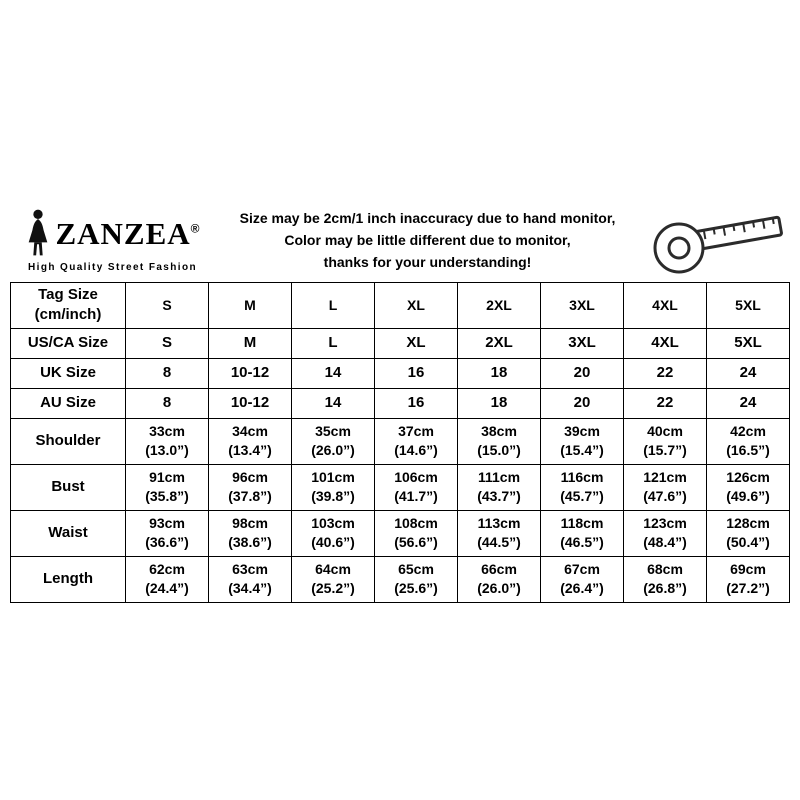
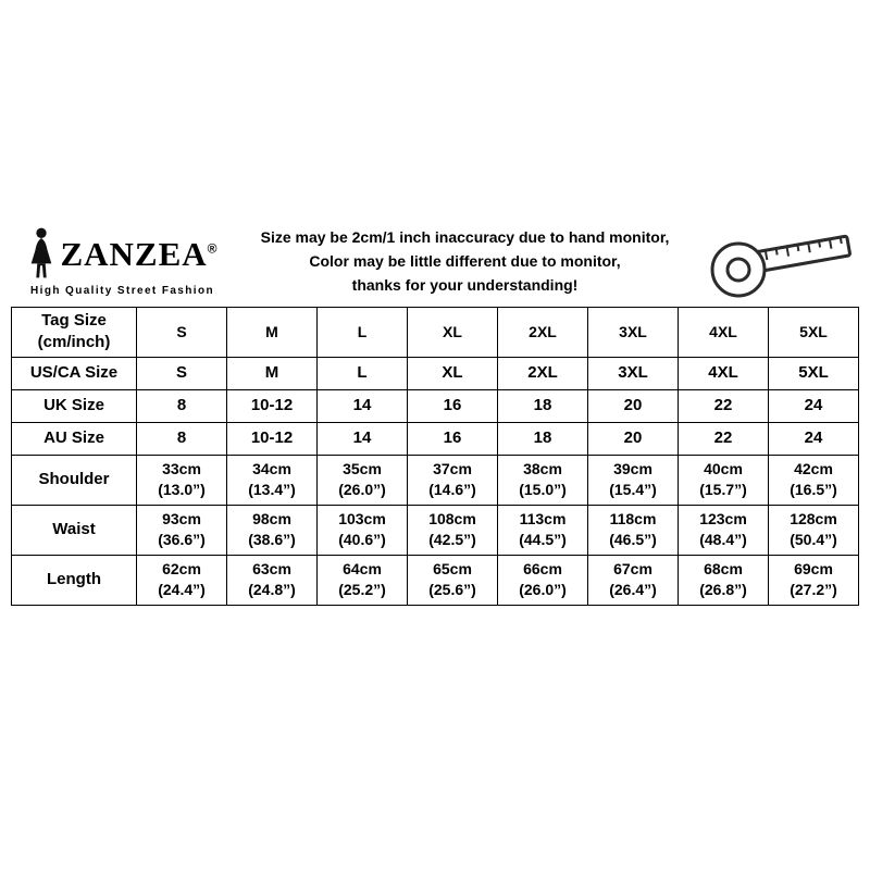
  ZANZEA®
  High Quality Street Fashion
  Size may be 2cm/1 inch inaccuracy due to hand monitor,
  Color may be little different due to monitor,
  thanks for your understanding!
  Tag Size (cm/inch)	S	M	L	XL	2XL	3XL	4XL	5XL
  US/CA Size	S	M	L	XL	2XL	3XL	4XL	5XL
  UK Size	8	10-12	14	16	18	20	22	24
  AU Size	8	10-12	14	16	18	20	22	24
  Shoulder	33cm (13.0”)	34cm (13.4”)	35cm (26.0”)	37cm (14.6”)	38cm (15.0”)	39cm (15.4”)	40cm (15.7”)	42cm (16.5”)
- Bust	91cm (35.8”)	96cm (37.8”)	101cm (39.8”)	106cm (41.7”)	111cm (43.7”)	116cm (45.7”)	121cm (47.6”)	126cm (49.6”)
- Waist	93cm (36.6”)	98cm (38.6”)	103cm (40.6”)	108cm (56.6”)	113cm (44.5”)	118cm (46.5”)	123cm (48.4”)	128cm (50.4”)
+ Waist	93cm (36.6”)	98cm (38.6”)	103cm (40.6”)	108cm (42.5”)	113cm (44.5”)	118cm (46.5”)	123cm (48.4”)	128cm (50.4”)
- Length	62cm (24.4”)	63cm (34.4”)	64cm (25.2”)	65cm (25.6”)	66cm (26.0”)	67cm (26.4”)	68cm (26.8”)	69cm (27.2”)
+ Length	62cm (24.4”)	63cm (24.8”)	64cm (25.2”)	65cm (25.6”)	66cm (26.0”)	67cm (26.4”)	68cm (26.8”)	69cm (27.2”)
